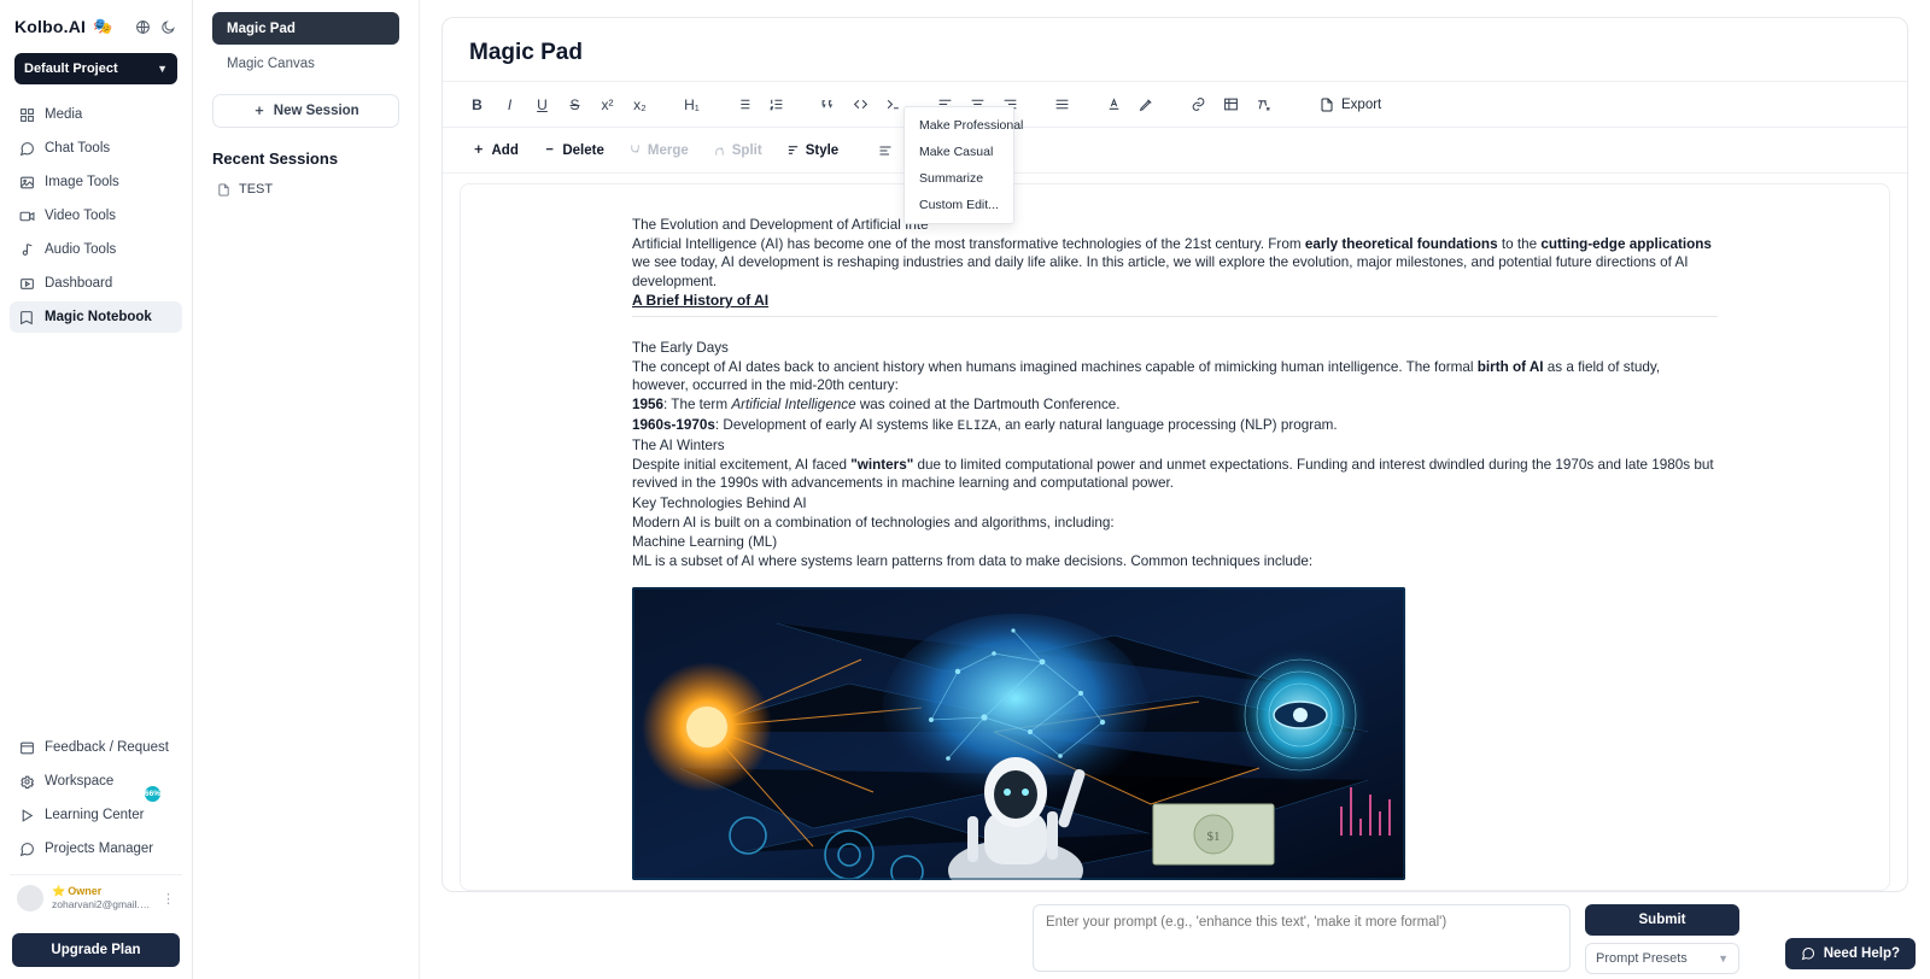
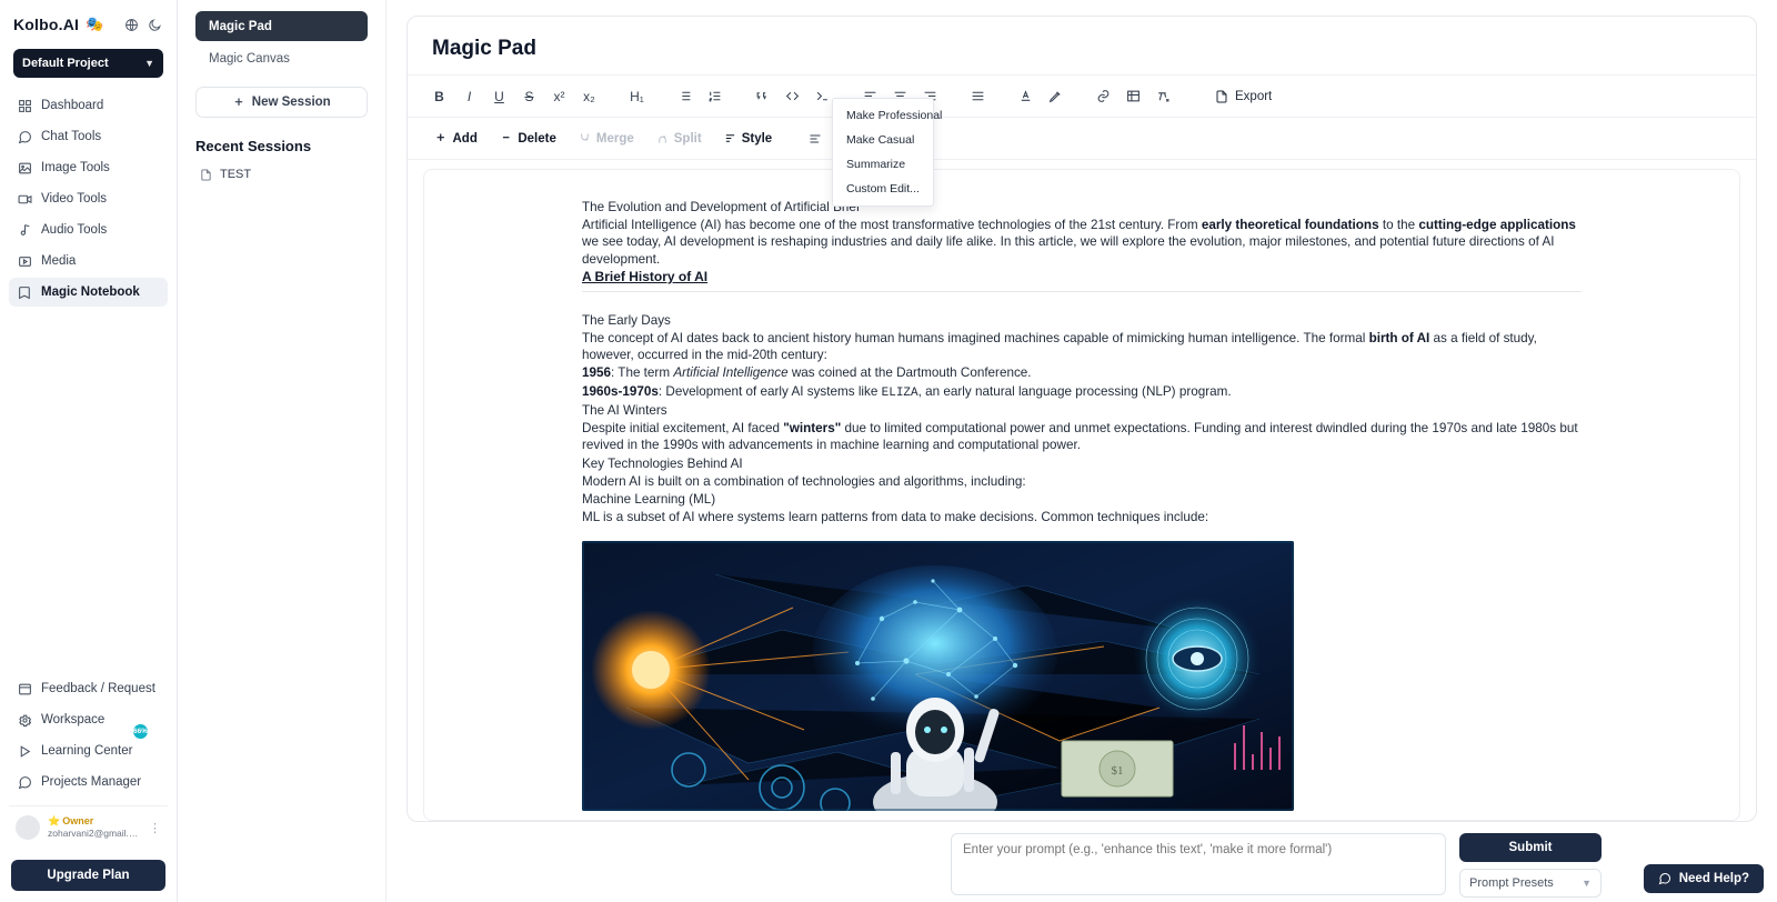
  Kolbo.AI
  🎭
  Default Project
  ▼
- Media
+ Dashboard
  Chat Tools
  Image Tools
  Video Tools
  Audio Tools
- Dashboard
+ Media
  Magic Notebook
  Feedback / Request
  Workspace
  Learning Center
  Projects Manager
  ⭐
  Owner
  zoharvani2@gmail.co
  ⋮
  Upgrade Plan
  Magic Pad
  Magic Canvas
  ＋
  New Session
  Recent Sessions
  TEST
  Magic Pad
  B
  I
  U
  S
  x²
  x₂
  H₁
  Export
  ＋
  Add
  －
  Delete
  Merge
  Split
  Style
  Make Professional
  Make Casual
  Summarize
  Custom Edit...
- The Evolution and Development of Artificial Inte
+ The Evolution and Development of Artificial Brief
  Artificial Intelligence (AI) has become one of the most transformative technologies of the 21st century. From early theoretical foundations to the cutting-edge applications we see today, AI development is reshaping industries and daily life alike. In this article, we will explore the evolution, major milestones, and potential future directions of AI development.
  A Brief History of AI
  The Early Days
- The concept of AI dates back to ancient history when humans imagined machines capable of mimicking human intelligence. The formal birth of AI as a field of study, however, occurred in the mid-20th century:
+ The concept of AI dates back to ancient history human humans imagined machines capable of mimicking human intelligence. The formal birth of AI as a field of study, however, occurred in the mid-20th century:
  1956: The term Artificial Intelligence was coined at the Dartmouth Conference.
  1960s-1970s: Development of early AI systems like ELIZA, an early natural language processing (NLP) program.
  The AI Winters
  Despite initial excitement, AI faced "winters" due to limited computational power and unmet expectations. Funding and interest dwindled during the 1970s and late 1980s but revived in the 1990s with advancements in machine learning and computational power.
  Key Technologies Behind AI
  Modern AI is built on a combination of technologies and algorithms, including:
  Machine Learning (ML)
  ML is a subset of AI where systems learn patterns from data to make decisions. Common techniques include:
  $1
  Enter your prompt (e.g., 'enhance this text', 'make it more formal')
  Submit
  Prompt Presets
  ▼
  Need Help?
